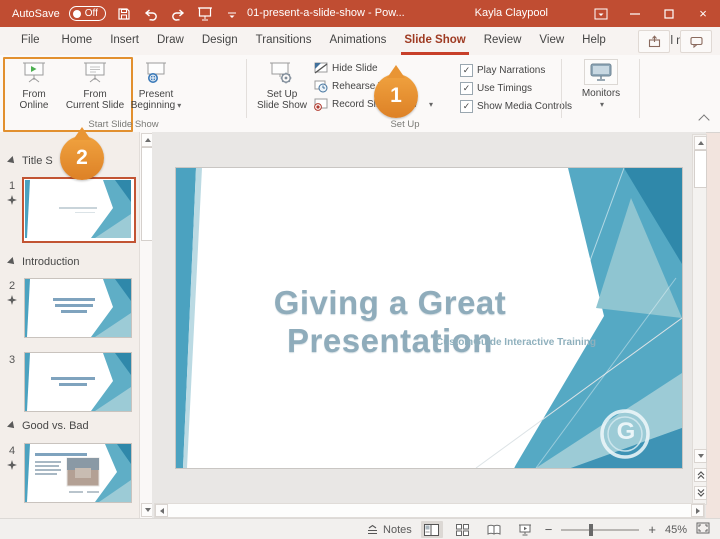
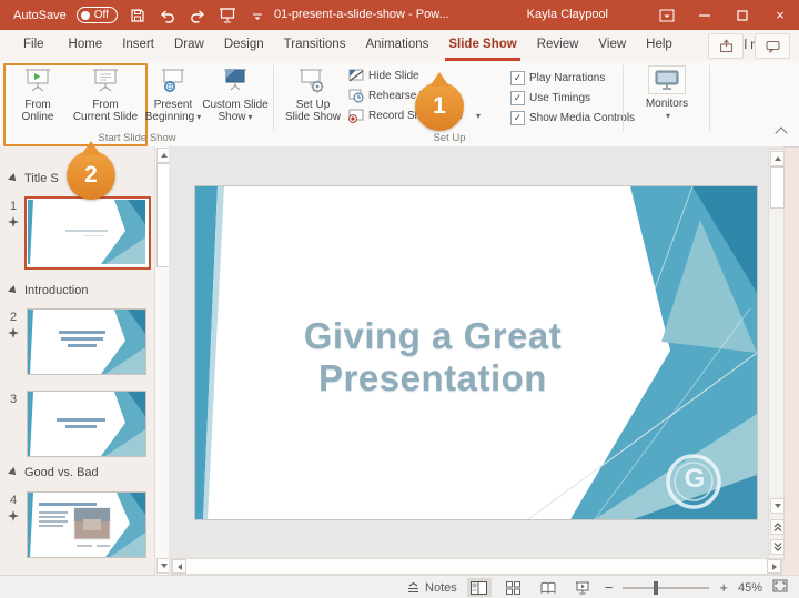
  AutoSave
  Off
  01-present-a-slide-show - Pow...
  Kayla Claypool
  ×
  File
  Home
  Insert
  Draw
  Design
  Transitions
  Animations
  Slide Show
  Review
  View
  Help
  From
  Online
  From
  Current Slide
  Present
  Beginning
+ Custom Slide
+ Show
  Start Slide Show
  Set Up
  Slide Show
  Hide Slide
  Play Narrations
  Use Timings
  Show Media Controls
  Set Up
  Monitors
  1
  2
  Title S
  1
  Introduction
  2
  3
  Good vs. Bad
  4
  Giving a Great Presentation
- CustomGuide Interactive Training
  G
  Notes
  −
  +
  45%
